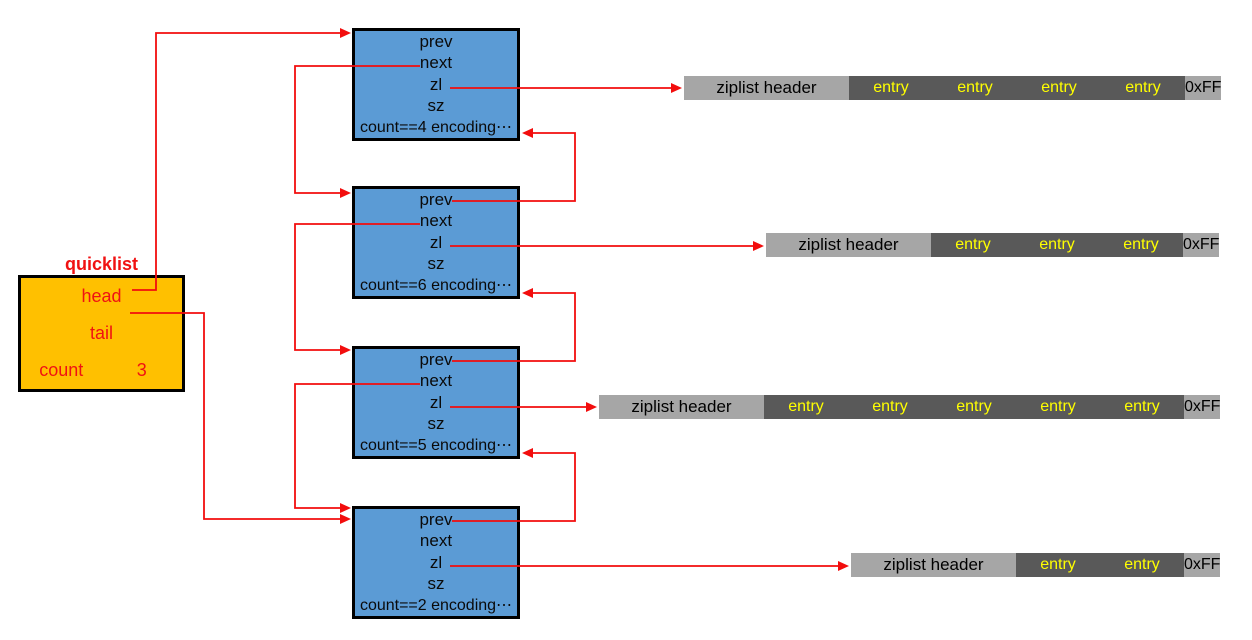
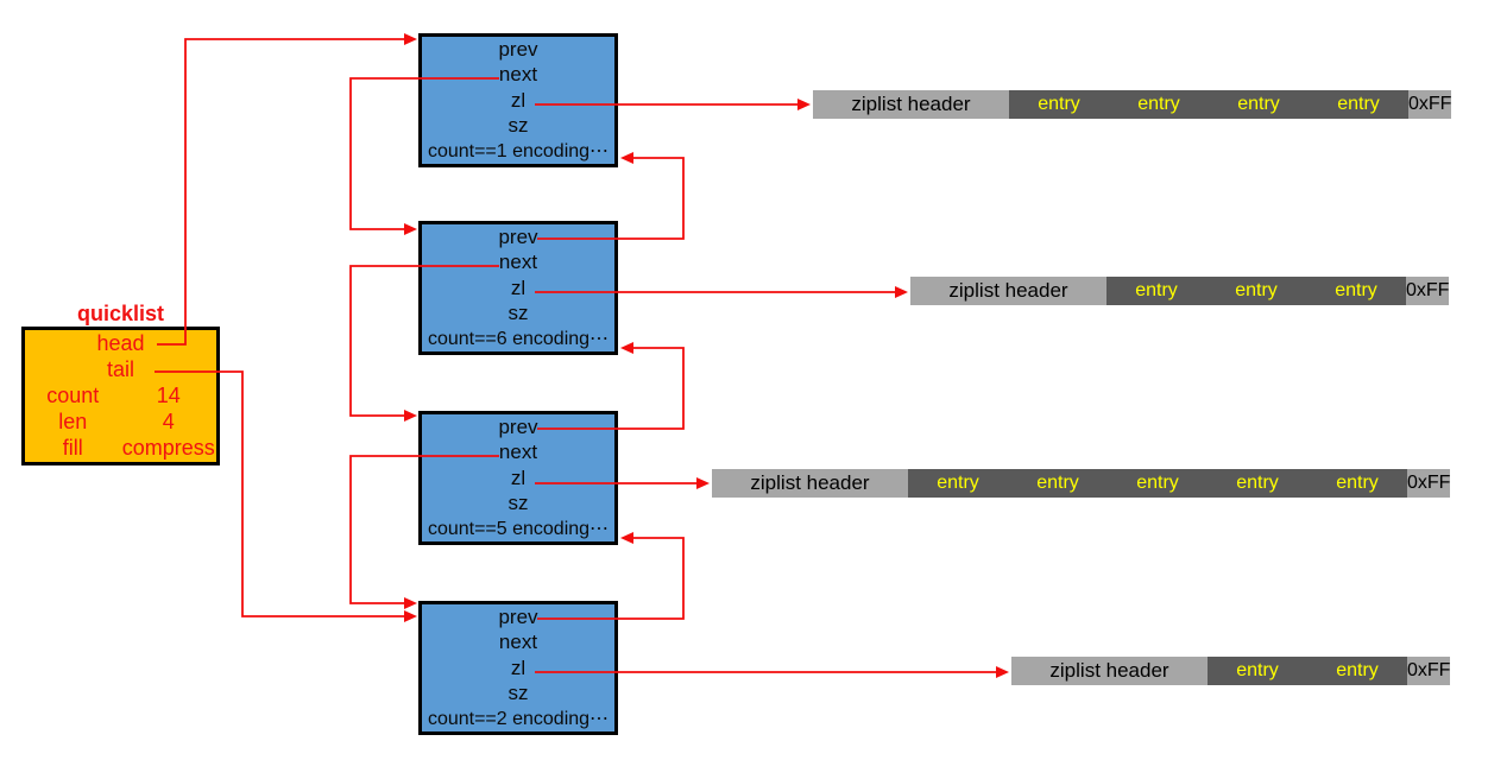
  quicklist
  head
  tail
  count
- 3
+ 14
+ len
+ 4
+ fill
+ compress
  prev
  next
  zl
  sz
- count==4 encoding⋯
+ count==1 encoding⋯
  prev
  next
  zl
  sz
  count==6 encoding⋯
  prev
  next
  zl
  sz
  count==5 encoding⋯
  prev
  next
  zl
  sz
  count==2 encoding⋯
  ziplist header
  entry
  entry
  entry
  entry
  0xFF
  ziplist header
  entry
  entry
  entry
  0xFF
  ziplist header
  entry
  entry
  entry
  entry
  entry
  0xFF
  ziplist header
  entry
  entry
  0xFF
